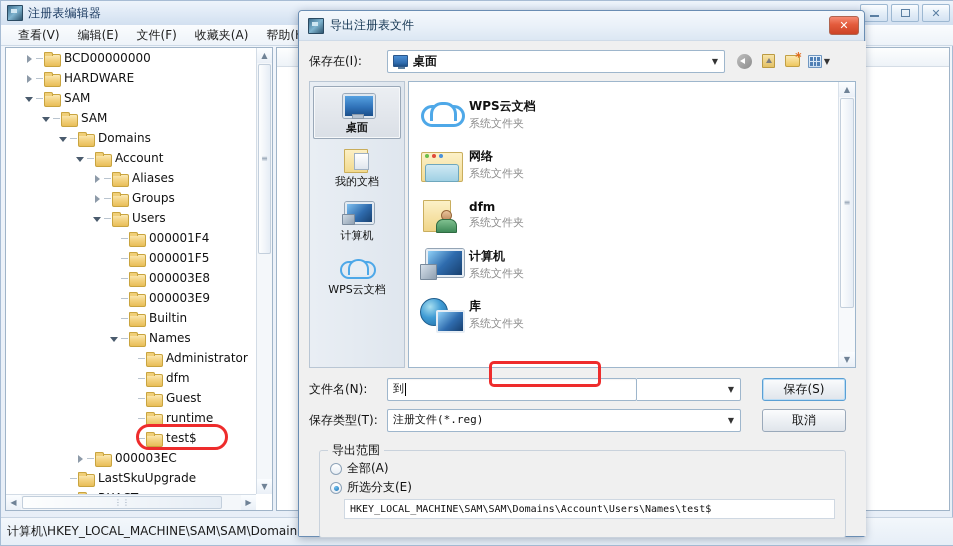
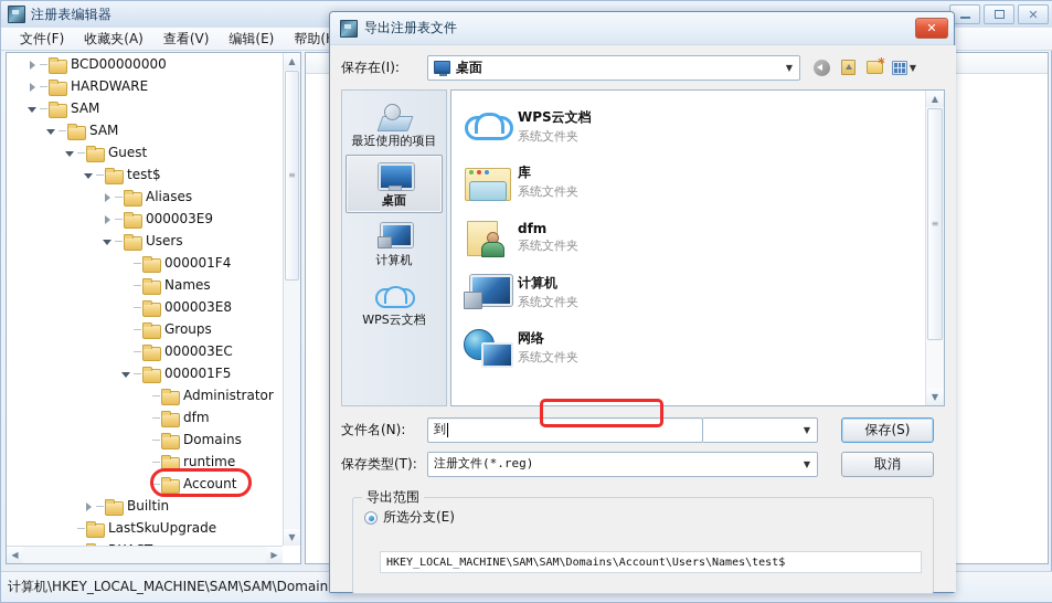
  注册表编辑器
  ✕
- 查看(V)
+ 文件(F)
- 编辑(E)
+ 收藏夹(A)
- 文件(F)
+ 查看(V)
- 收藏夹(A)
+ 编辑(E)
  BCD00000000
  HARDWARE
  SAM
  SAM
- Domains
+ Guest
- Account
+ test$
  Aliases
- Groups
+ 000003E9
  Users
  000001F4
- 000001F5
+ Names
  000003E8
- 000003E9
+ Groups
- Builtin
+ 000003EC
- Names
+ 000001F5
  Administrator
  dfm
- Guest
+ Domains
  runtime
- test$
+ Account
- 000003EC
+ Builtin
  LastSkuUpgrade
  ▲
  ≡
  ▼
  ◀
- ⋮⋮
  ▶
  计算机\HKEY_LOCAL_MACHINE\SAM\SAM\Domain
  导出注册表文件
  ✕
  保存在(I):
  桌面
  ▼
  ▼
+ 最近使用的项目
  桌面
- 我的文档
  计算机
  WPS云文档
  WPS云文档
  系统文件夹
- 网络
+ 库
  系统文件夹
  dfm
  系统文件夹
  计算机
  系统文件夹
- 库
+ 网络
  系统文件夹
  ▲
  ≡
  ▼
  文件名(N):
  到
  ▼
  保存(S)
  保存类型(T):
  注册文件(*.reg)
  ▼
  取消
  导出范围
- 全部(A)
  所选分支(E)
  HKEY_LOCAL_MACHINE\SAM\SAM\Domains\Account\Users\Names\test$
